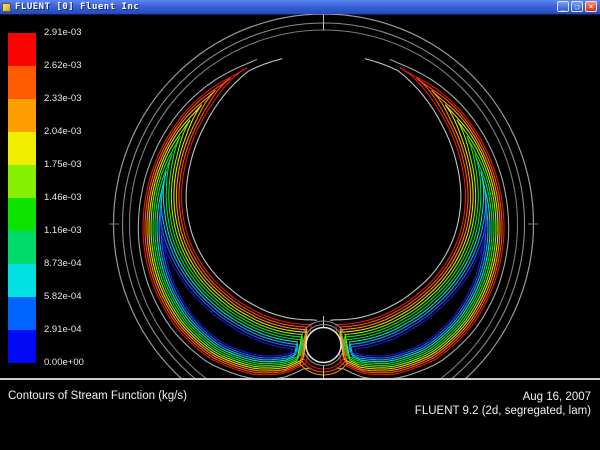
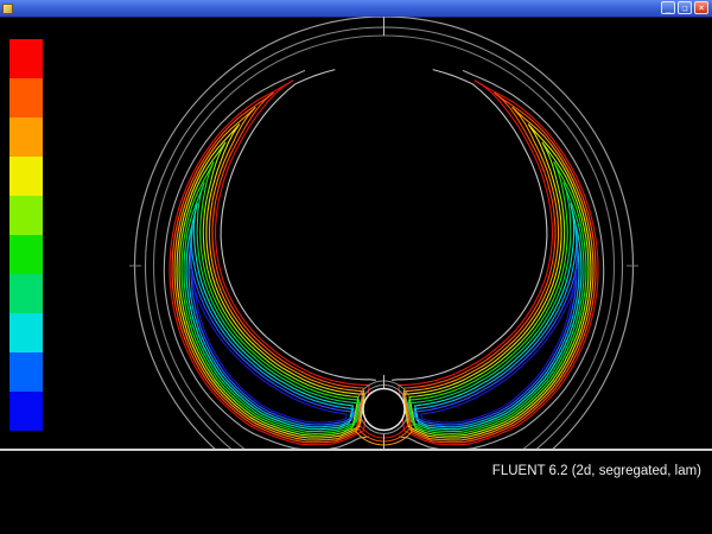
- FLUENT [0] Fluent Inc
  _
  ❏
  ×
- 2.91e-03
- 2.62e-03
- 2.33e-03
- 2.04e-03
- 1.75e-03
- 1.46e-03
- 1.16e-03
- 8.73e-04
- 5.82e-04
- 2.91e-04
- 0.00e+00
- Contours of Stream Function (kg/s)
- Aug 16, 2007
- FLUENT 9.2 (2d, segregated, lam)
+ FLUENT 6.2 (2d, segregated, lam)
